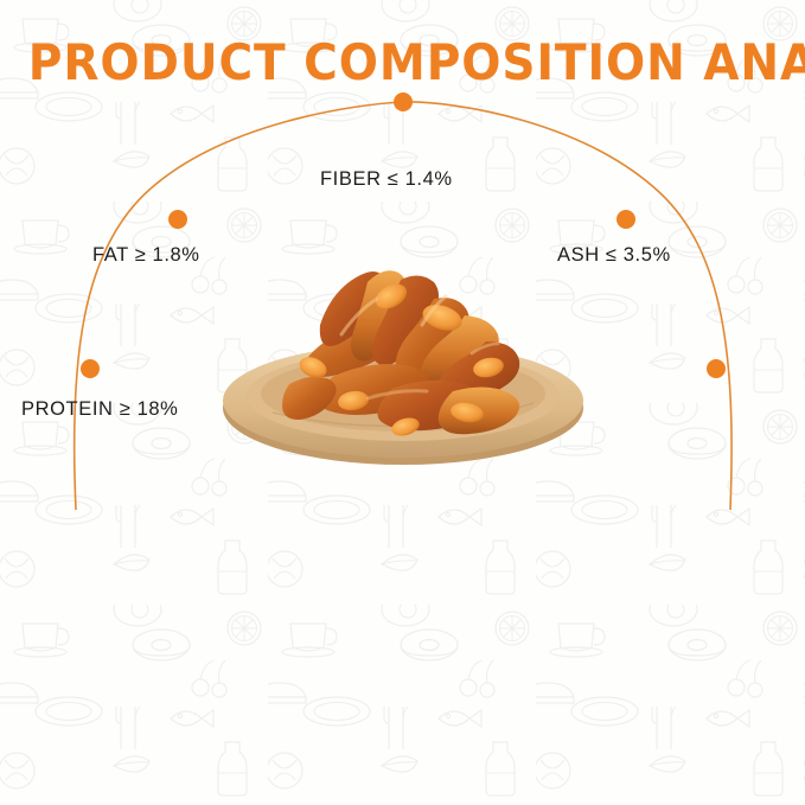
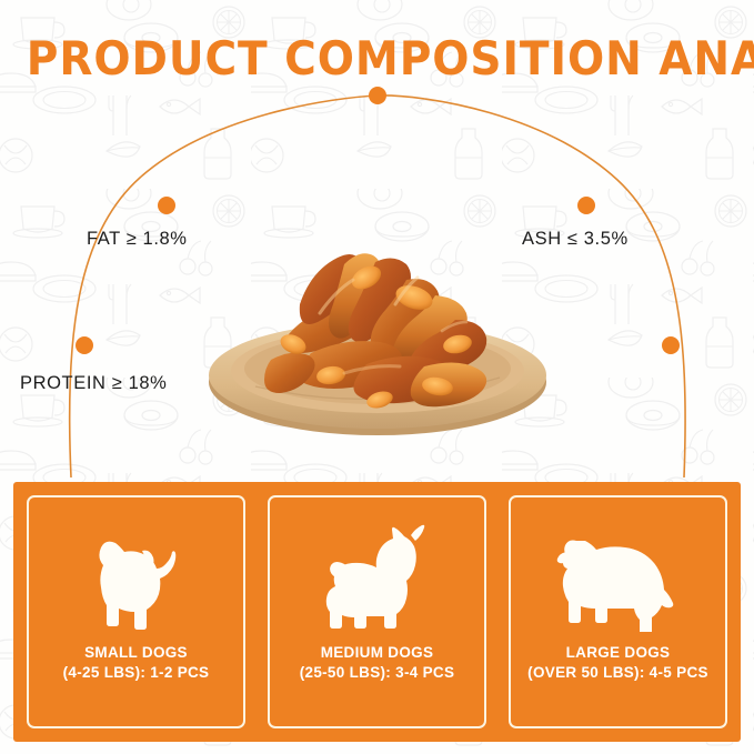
  PRODUCT COMPOSITION AN
- FIBER ≤ 1.4%
  FAT ≥ 1.8%
  ASH ≤ 3.5%
  PROTEIN ≥ 18%
+ SMALL DOGS
+ (4-25 LBS): 1-2 PCS
+ MEDIUM DOGS
+ (25-50 LBS): 3-4 PCS
+ LARGE DOGS
+ (OVER 50 LBS): 4-5 PCS
